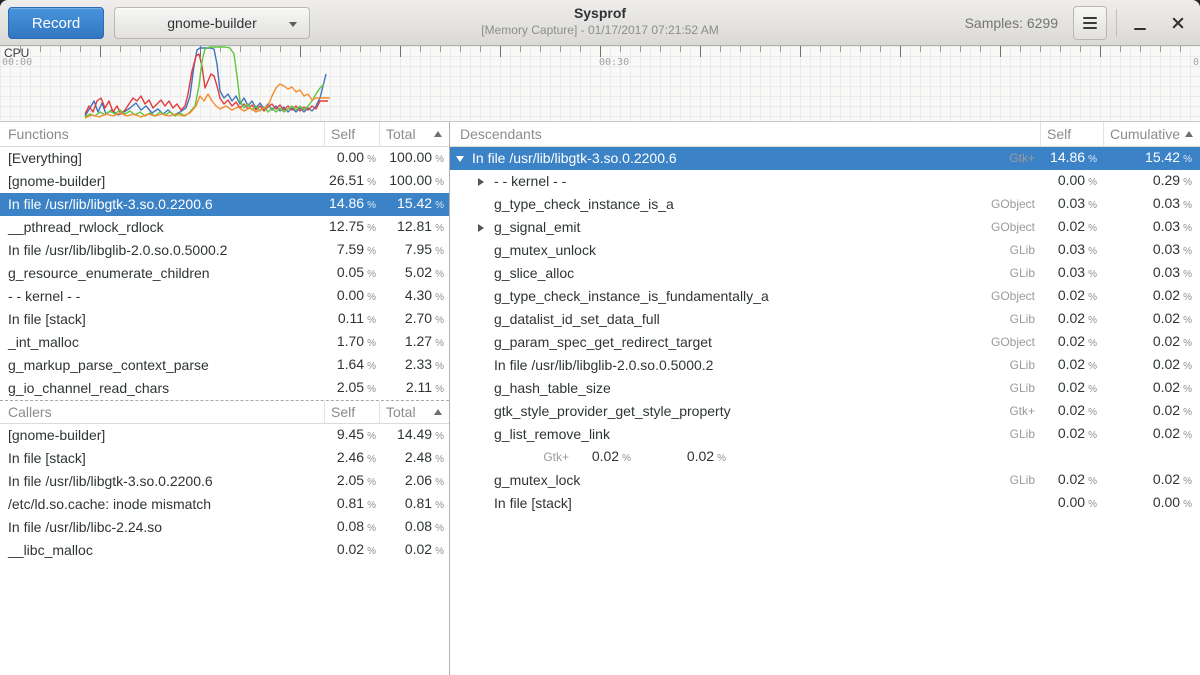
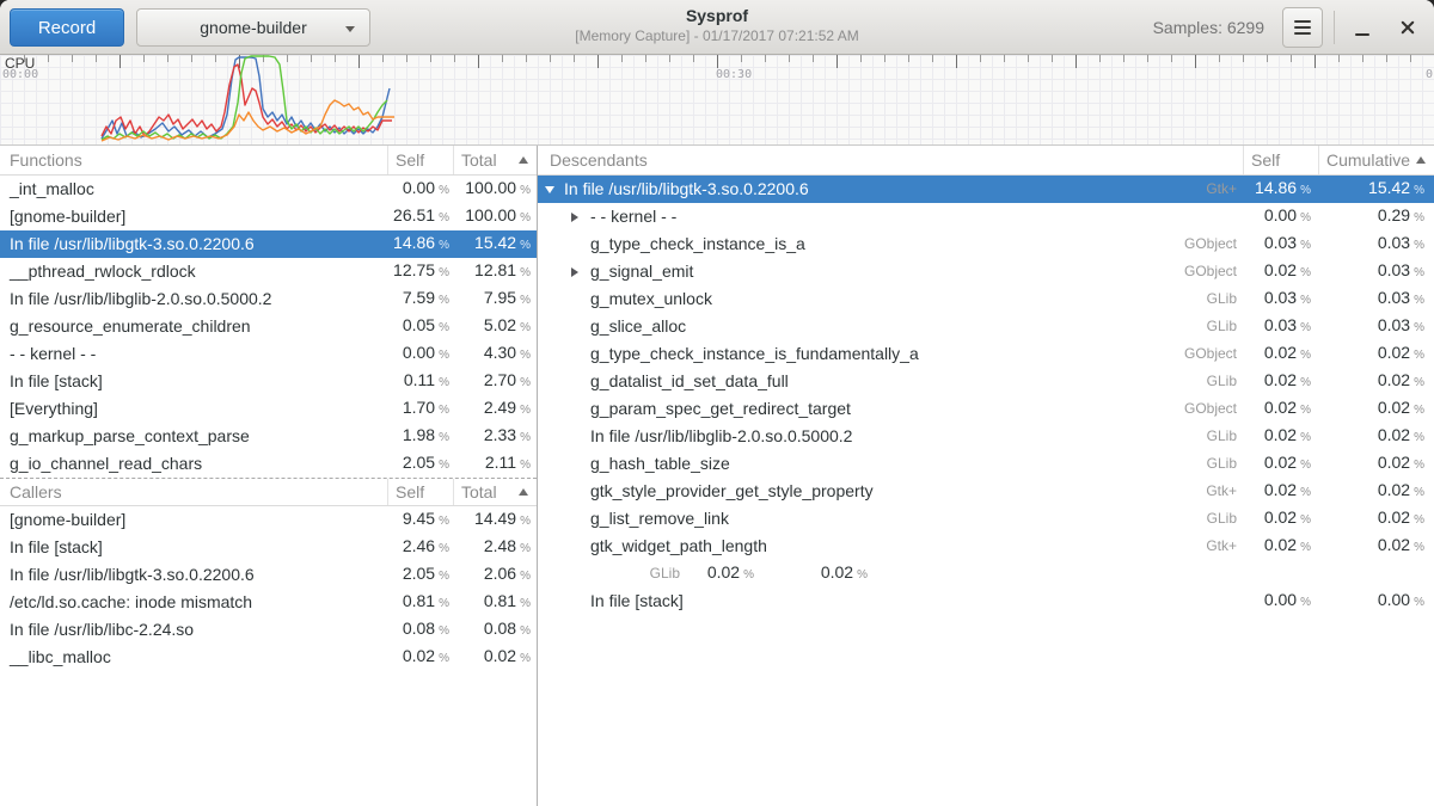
  Record
  gnome-builder
  Sysprof
  [Memory Capture] - 01/17/2017 07:21:52 AM
  Samples: 6299
  CPU
  00:00
  00:30
  Functions
  Self
  Total
- [Everything]
+ _int_malloc
  0.00 %
  100.00 %
  [gnome-builder]
  26.51 %
  100.00 %
  In file /usr/lib/libgtk-3.so.0.2200.6
  14.86 %
  15.42 %
  __pthread_rwlock_rdlock
  12.75 %
  12.81 %
  In file /usr/lib/libglib-2.0.so.0.5000.2
  7.59 %
  7.95 %
  g_resource_enumerate_children
  0.05 %
  5.02 %
  - - kernel - -
  0.00 %
  4.30 %
  In file [stack]
  0.11 %
  2.70 %
- _int_malloc
+ [Everything]
  1.70 %
- 1.27 %
+ 2.49 %
  g_markup_parse_context_parse
- 1.64 %
+ 1.98 %
  2.33 %
  g_io_channel_read_chars
  2.05 %
  2.11 %
  Callers
  Self
  Total
  [gnome-builder]
  9.45 %
  14.49 %
  In file [stack]
  2.46 %
  2.48 %
  In file /usr/lib/libgtk-3.so.0.2200.6
  2.05 %
  2.06 %
  /etc/ld.so.cache: inode mismatch
  0.81 %
  0.81 %
  In file /usr/lib/libc-2.24.so
  0.08 %
  0.08 %
  __libc_malloc
  0.02 %
  0.02 %
  Descendants
  Self
  Cumulative
  In file /usr/lib/libgtk-3.so.0.2200.6
  Gtk+
  14.86 %
  15.42 %
  - - kernel - -
  0.00 %
  0.29 %
  g_type_check_instance_is_a
  GObject
  0.03 %
  0.03 %
  g_signal_emit
  GObject
  0.02 %
  0.03 %
  g_mutex_unlock
  GLib
  0.03 %
  0.03 %
  g_slice_alloc
  GLib
  0.03 %
  0.03 %
  g_type_check_instance_is_fundamentally_a
  GObject
  0.02 %
  0.02 %
  g_datalist_id_set_data_full
  GLib
  0.02 %
  0.02 %
  g_param_spec_get_redirect_target
  GObject
  0.02 %
  0.02 %
  In file /usr/lib/libglib-2.0.so.0.5000.2
  GLib
  0.02 %
  0.02 %
  g_hash_table_size
  GLib
  0.02 %
  0.02 %
  gtk_style_provider_get_style_property
  Gtk+
  0.02 %
  0.02 %
  g_list_remove_link
  GLib
  0.02 %
  0.02 %
+ gtk_widget_path_length
  Gtk+
  0.02 %
  0.02 %
- g_mutex_lock
  GLib
  0.02 %
  0.02 %
  In file [stack]
  0.00 %
  0.00 %
